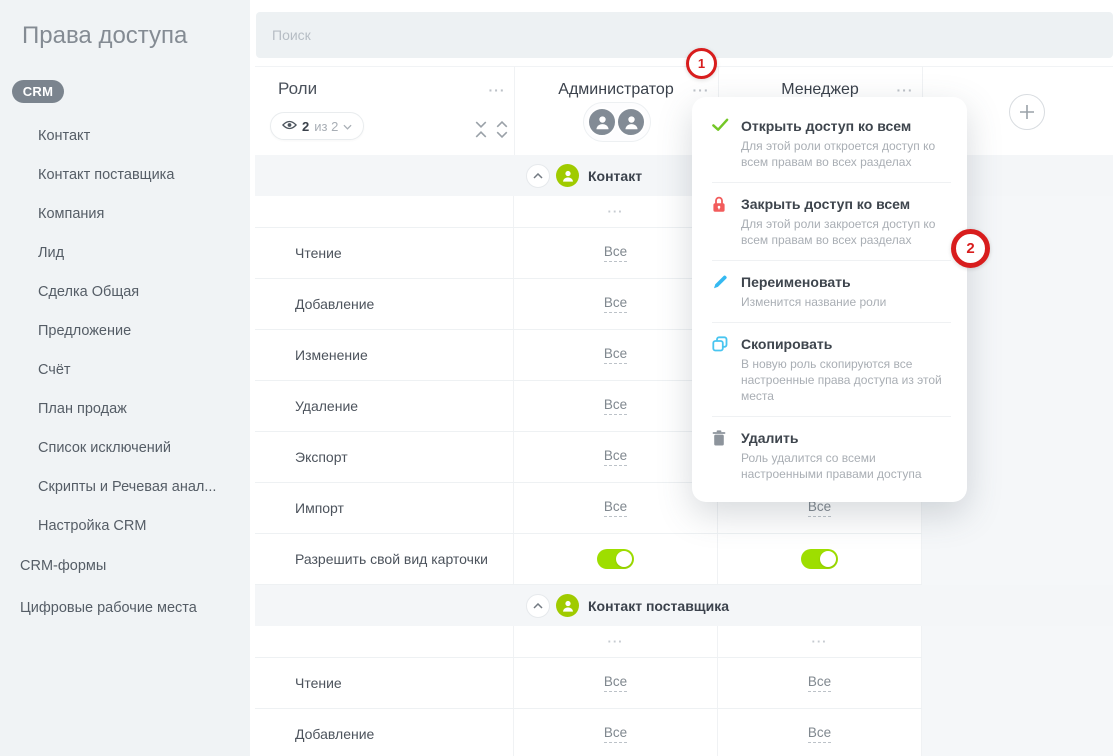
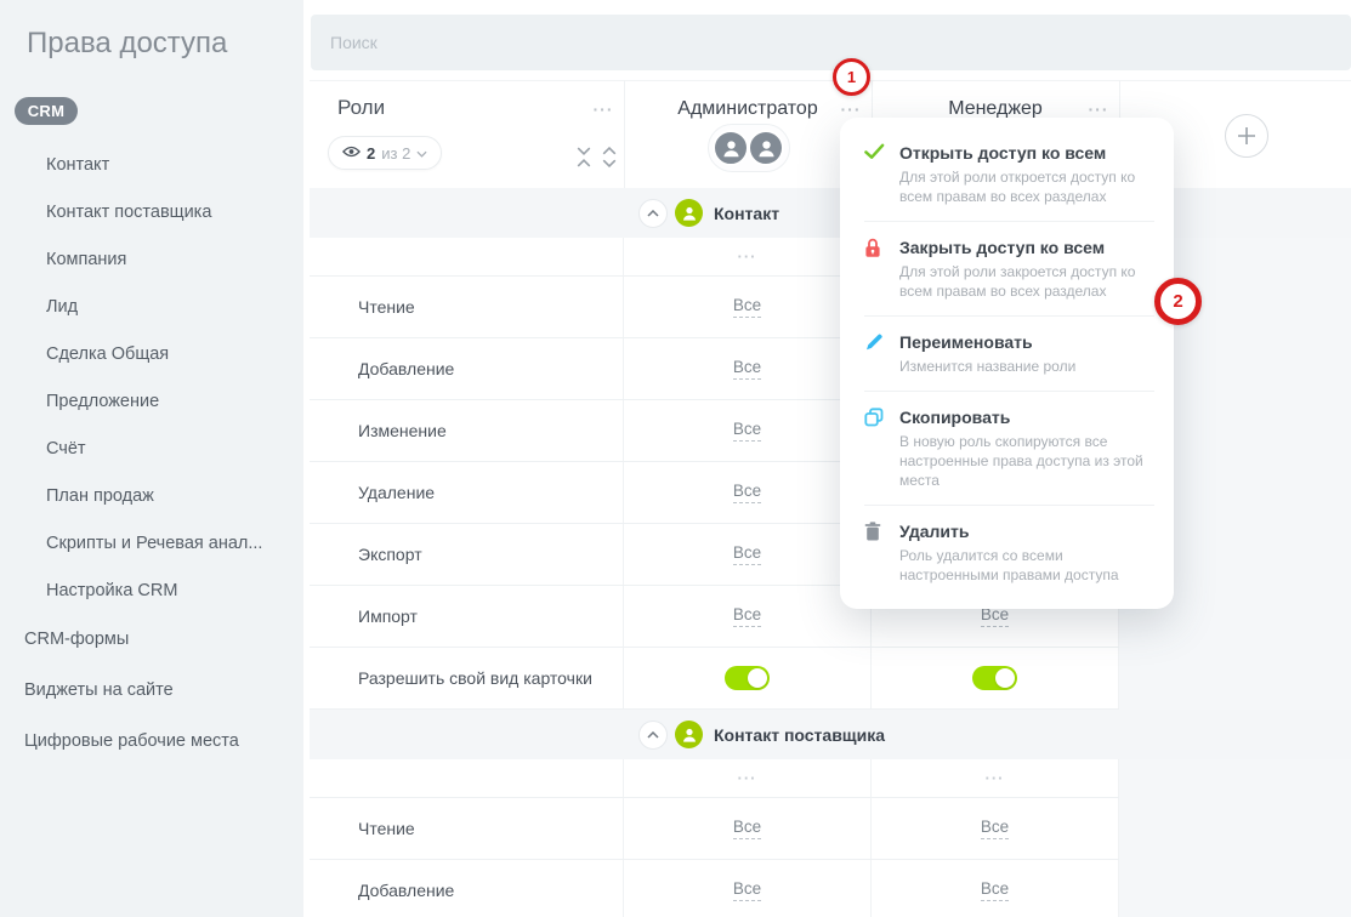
  Права доступа
  CRM
  Контакт
  Контакт поставщика
  Компания
  Лид
  Сделка Общая
  Предложение
  Счёт
  План продаж
- Список исключений
  Скрипты и Речевая анал...
  Настройка CRM
  CRM-формы
+ Виджеты на сайте
  Цифровые рабочие места
  Поиск
  Роли
  ···
  2
  из 2
  Администратор
  ···
  Менеджер
  ···
  Контакт
  ···
  Чтение
  Все
  Добавление
  Все
  Изменение
  Все
  Удаление
  Все
  Экспорт
  Все
  Импорт
  Все
  Все
  Разрешить свой вид карточки
  Контакт поставщика
  ···
  ···
  Чтение
  Все
  Все
  Добавление
  Все
  Все
  Открыть доступ ко всем
  Для этой роли откроется доступ ко всем правам во всех разделах
  Закрыть доступ ко всем
  Для этой роли закроется доступ ко всем правам во всех разделах
  Переименовать
  Изменится название роли
  Скопировать
  В новую роль скопируются все настроенные права доступа из этой места
  Удалить
  Роль удалится со всеми настроенными правами доступа
  1
  2
